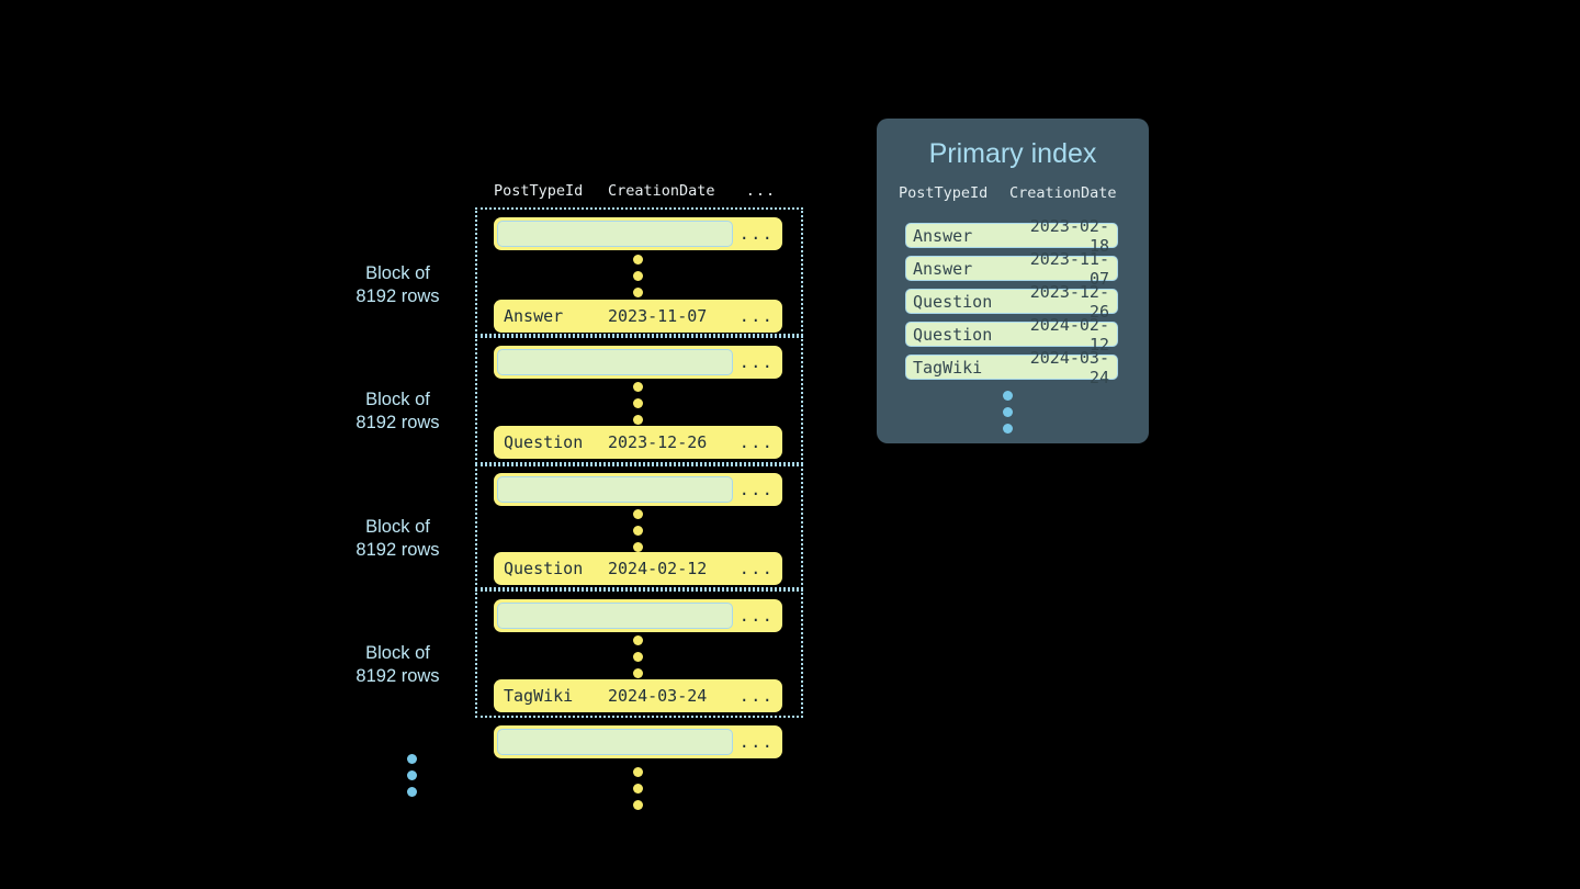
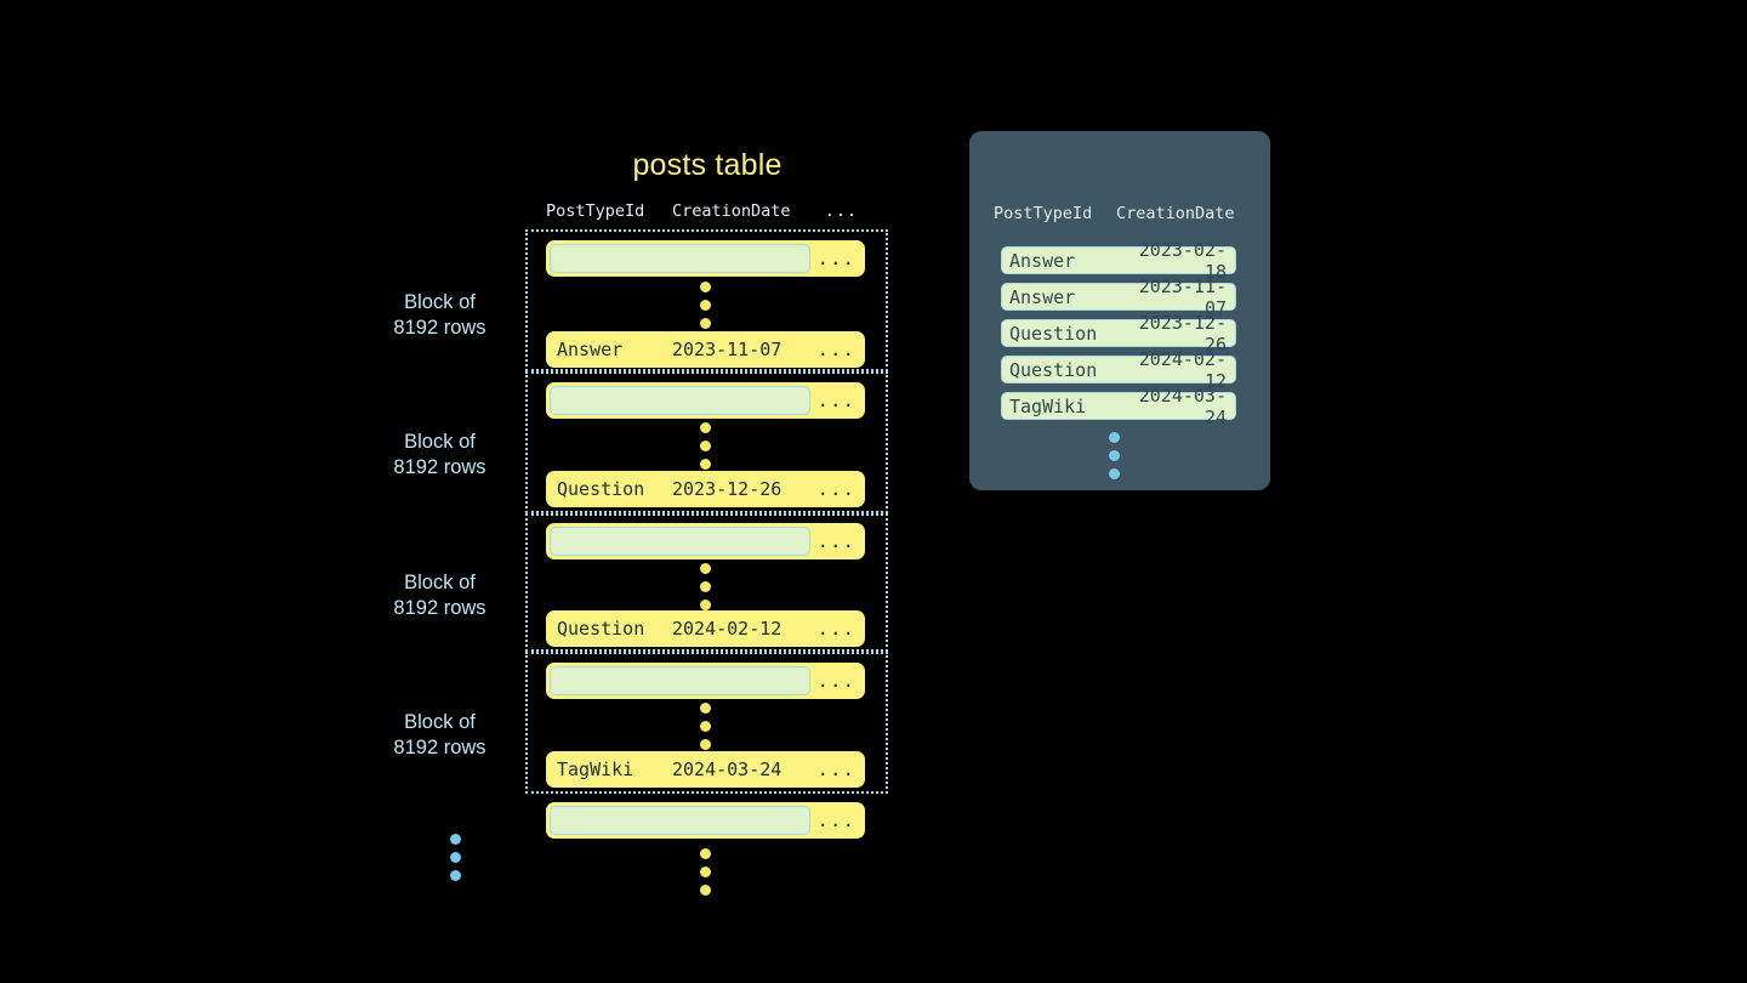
+ posts table
  PostTypeId
  CreationDate
  ...
  Block of
  8192 rows
  ...
  Answer
  2023-11-07
  ...
  Block of
  8192 rows
  ...
  Question
  2023-12-26
  ...
  Block of
  8192 rows
  ...
  Question
  2024-02-12
  ...
  Block of
  8192 rows
  ...
  TagWiki
  2024-03-24
  ...
  ...
- Primary index
  PostTypeId
  CreationDate
  Answer
  2023-02-18
  Answer
  2023-11-07
  Question
  2023-12-26
  Question
  2024-02-12
  TagWiki
  2024-03-24
